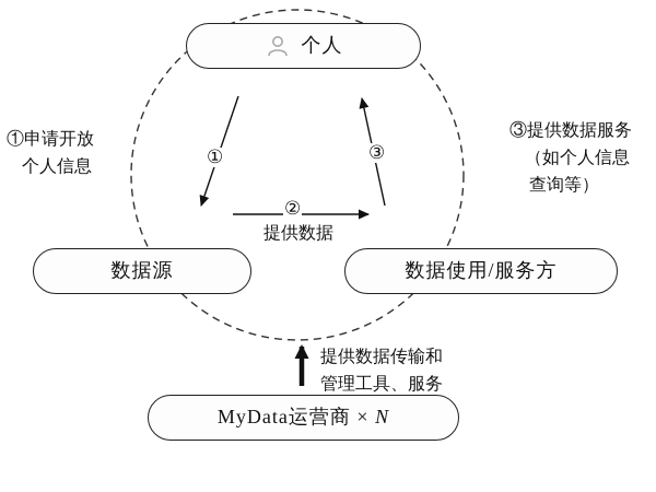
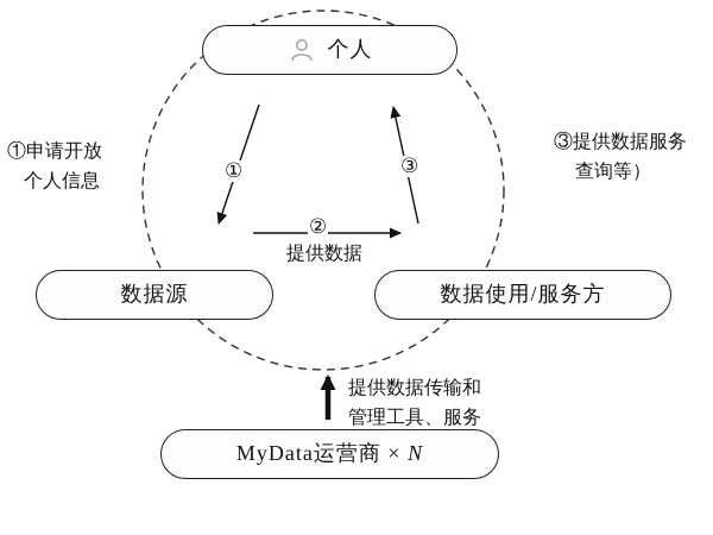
  个人
  数据源
  数据使用/服务方
  MyData运营商 × N
  ①
  ②
  ③
  ①申请开放
  个人信息
  ③提供数据服务
- （如个人信息
  查询等）
  提供数据
  提供数据传输和
  管理工具、服务
